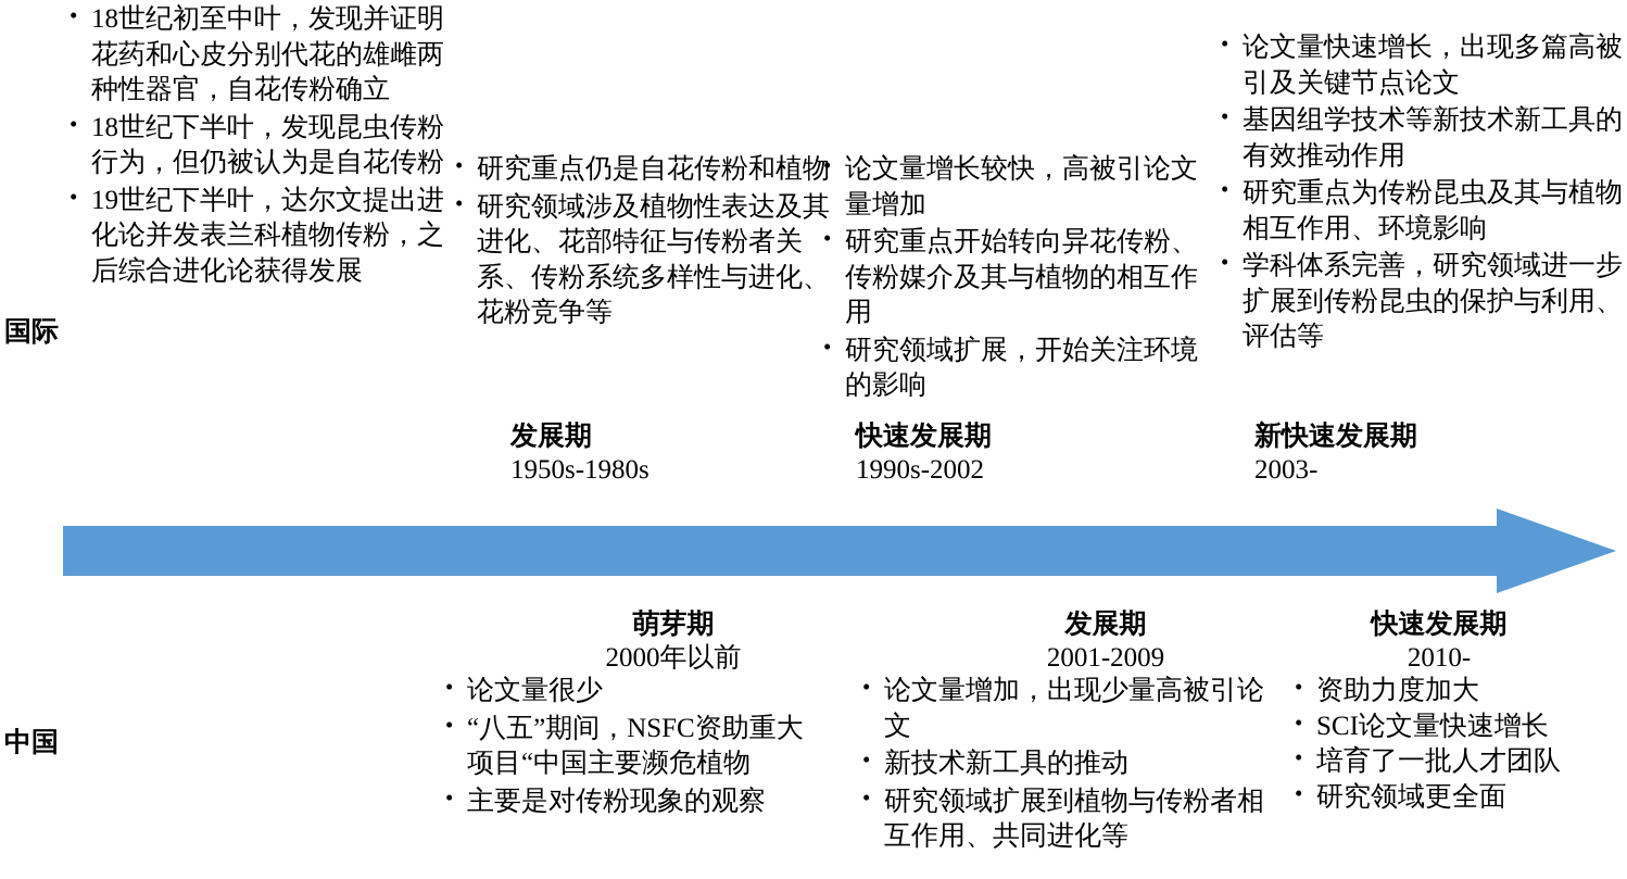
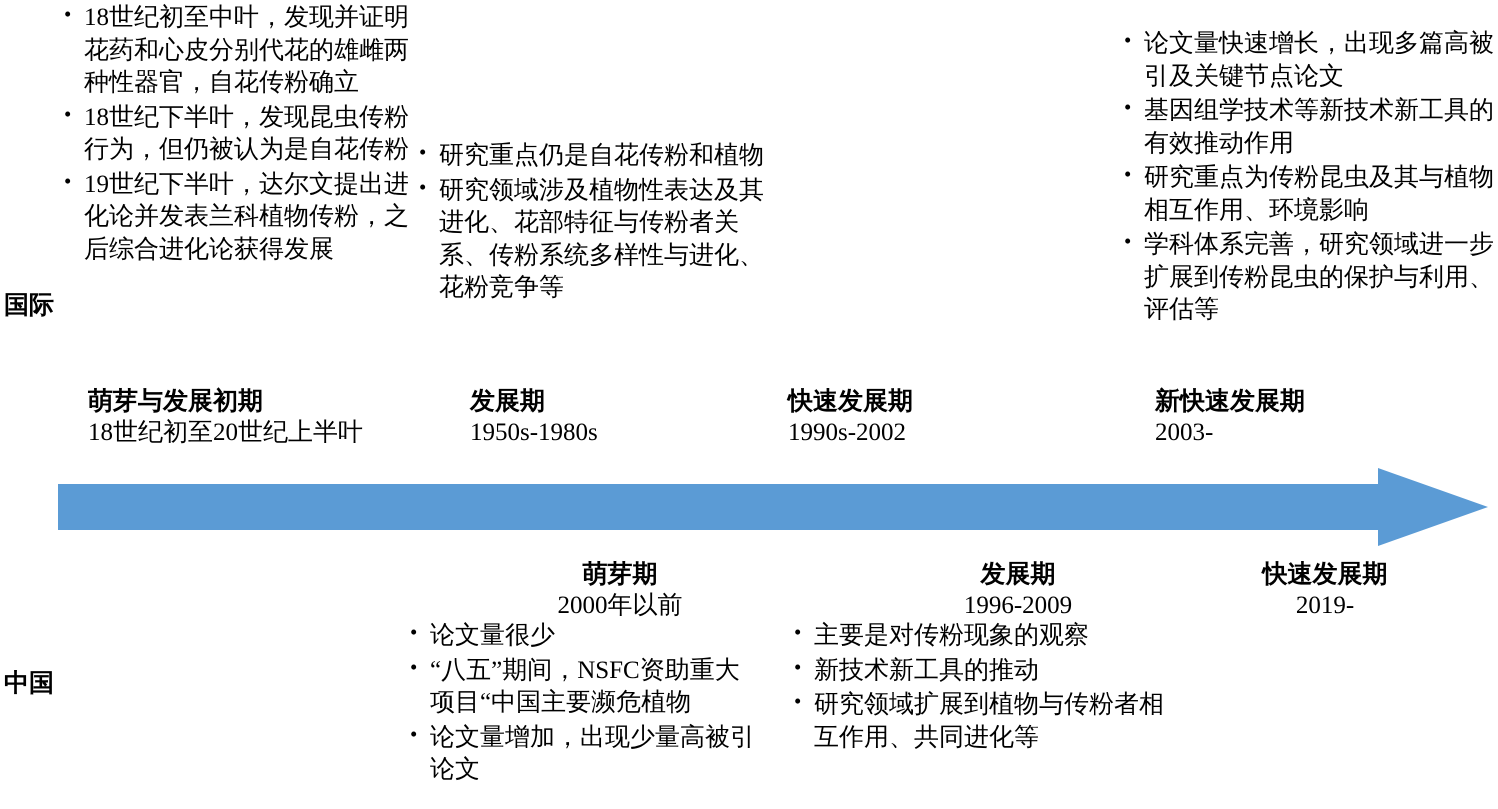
  国际
  中国
  18世纪初至中叶，发现并证明花药和心皮分别代花的雄雌两种性器官，自花传粉确立
  18世纪下半叶，发现昆虫传粉行为，但仍被认为是自花传粉
  19世纪下半叶，达尔文提出进化论并发表兰科植物传粉，之后综合进化论获得发展
+ 萌芽与发展初期
+ 18世纪初至20世纪上半叶
  研究重点仍是自花传粉和植物
  研究领域涉及植物性表达及其进化、花部特征与传粉者关系、传粉系统多样性与进化、花粉竞争等
  发展期
  1950s-1980s
- 论文量增长较快，高被引论文量增加
- 研究重点开始转向异花传粉、传粉媒介及其与植物的相互作用
- 研究领域扩展，开始关注环境的影响
  快速发展期
  1990s-2002
  论文量快速增长，出现多篇高被引及关键节点论文
  基因组学技术等新技术新工具的有效推动作用
  研究重点为传粉昆虫及其与植物相互作用、环境影响
  学科体系完善，研究领域进一步扩展到传粉昆虫的保护与利用、评估等
  新快速发展期
  2003-
  萌芽期
  2000年以前
  论文量很少
  “八五”期间，NSFC资助重大项目“中国主要濒危植物
- 主要是对传粉现象的观察
+ 论文量增加，出现少量高被引论文
  发展期
- 2001-2009
+ 1996-2009
- 论文量增加，出现少量高被引论文
+ 主要是对传粉现象的观察
  新技术新工具的推动
  研究领域扩展到植物与传粉者相互作用、共同进化等
  快速发展期
- 2010-
+ 2019-
- 资助力度加大
- SCI论文量快速增长
- 培育了一批人才团队
- 研究领域更全面
